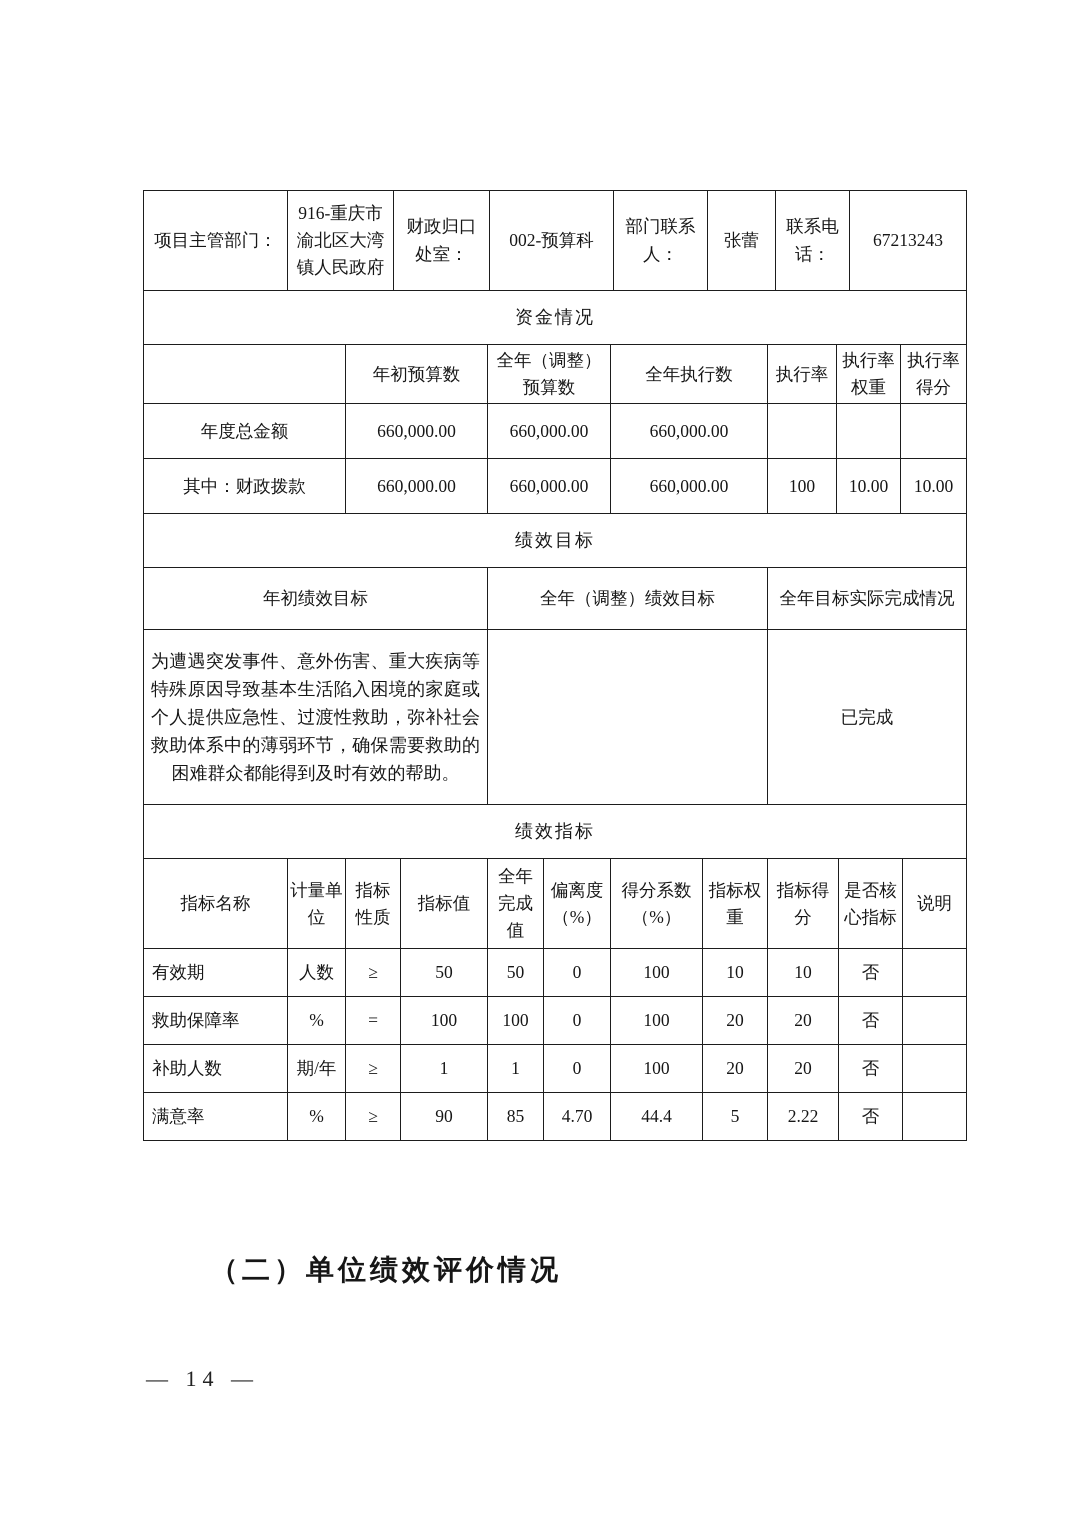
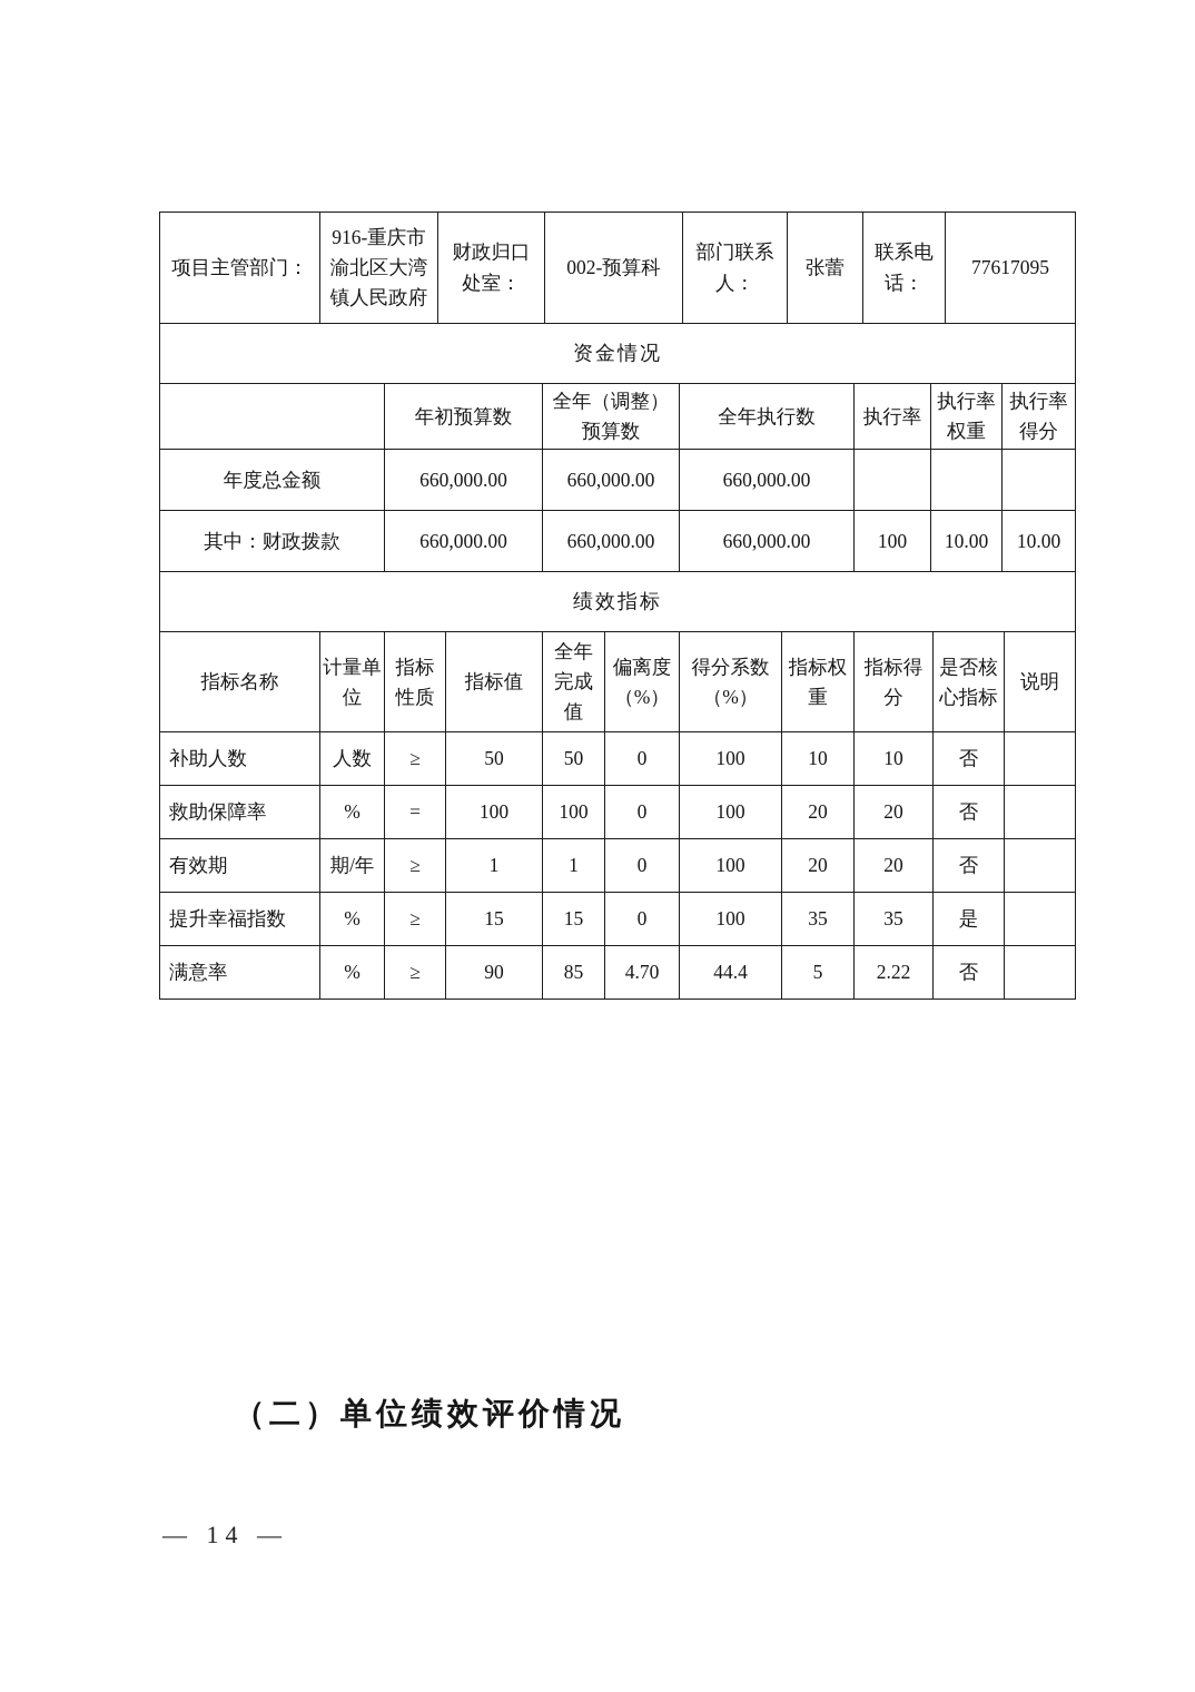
- 项目主管部门：	916-重庆市渝北区大湾镇人民政府	财政归口处室：	002-预算科	部门联系人：	张蕾	联系电话：	67213243
+ 项目主管部门：	916-重庆市渝北区大湾镇人民政府	财政归口处室：	002-预算科	部门联系人：	张蕾	联系电话：	77617095
  资金情况
  	年初预算数	全年（调整）预算数	全年执行数	执行率	执行率权重	执行率得分
  年度总金额	660,000.00	660,000.00	660,000.00
  其中：财政拨款	660,000.00	660,000.00	660,000.00	100	10.00	10.00
- 绩效目标
- 年初绩效目标	全年（调整）绩效目标	全年目标实际完成情况
- 为遭遇突发事件、意外伤害、重大疾病等特殊原因导致基本生活陷入困境的家庭或个人提供应急性、过渡性救助，弥补社会救助体系中的薄弱环节，确保需要救助的困难群众都能得到及时有效的帮助。		已完成
  绩效指标
  指标名称	计量单位	指标性质	指标值	全年完成值	偏离度（%）	得分系数（%）	指标权重	指标得分	是否核心指标	说明
- 有效期	人数	≥	50	50	0	100	10	10	否
+ 补助人数	人数	≥	50	50	0	100	10	10	否
  救助保障率	%	=	100	100	0	100	20	20	否
- 补助人数	期/年	≥	1	1	0	100	20	20	否
+ 有效期	期/年	≥	1	1	0	100	20	20	否
+ 提升幸福指数	%	≥	15	15	0	100	35	35	是
  满意率	%	≥	90	85	4.70	44.4	5	2.22	否
  （二）单位绩效评价情况
  — 14 —
